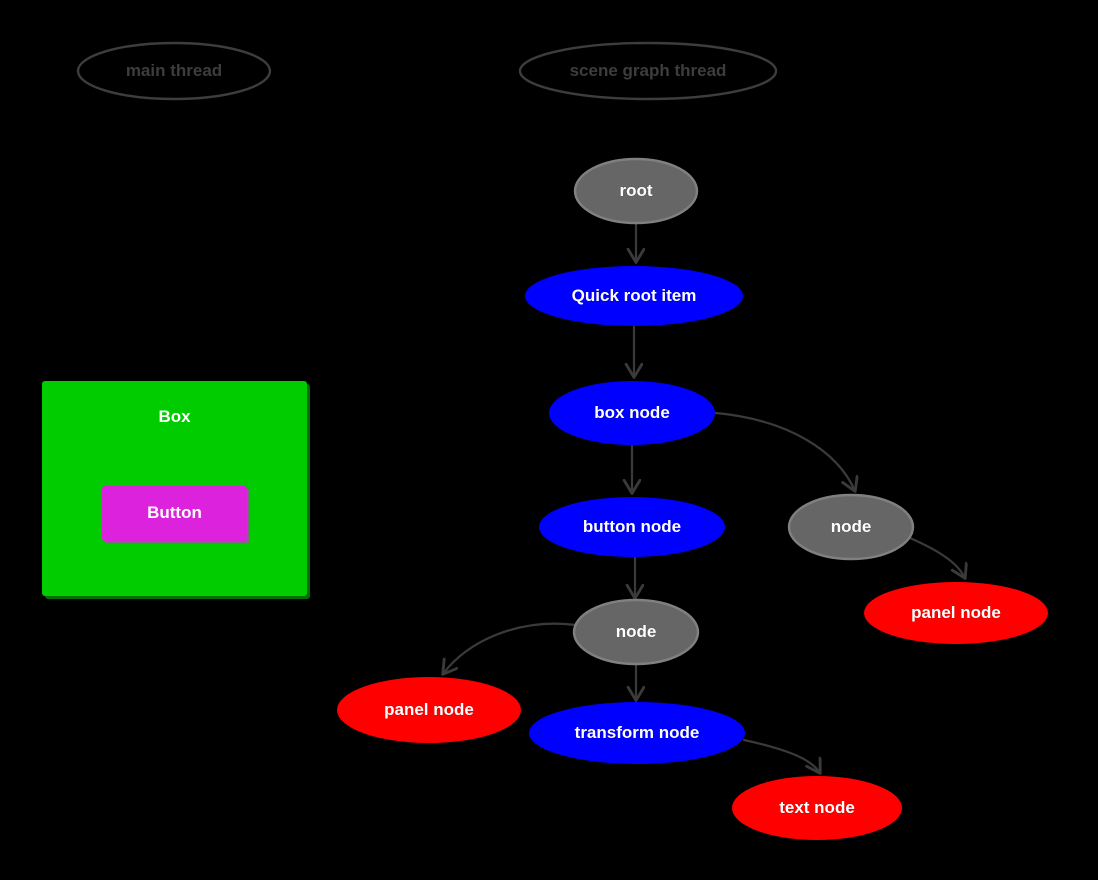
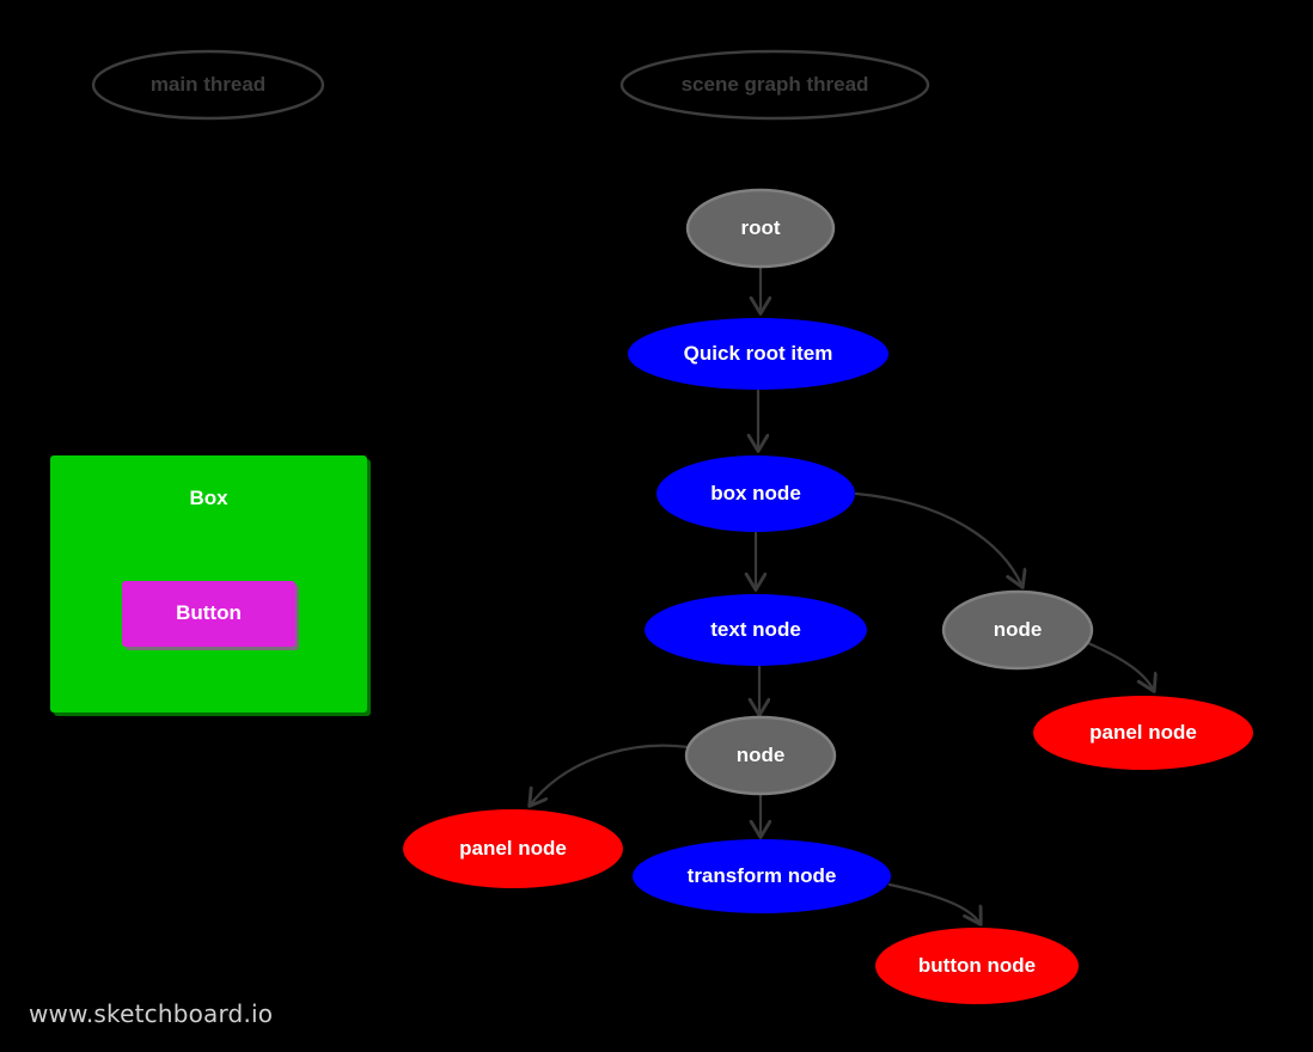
  main thread
  scene graph thread
  Box
  Button
  root
  Quick root item
  box node
- button node
+ text node
  node
  panel node
  node
  panel node
  transform node
- text node
+ button node
+ www.sketchboard.io
